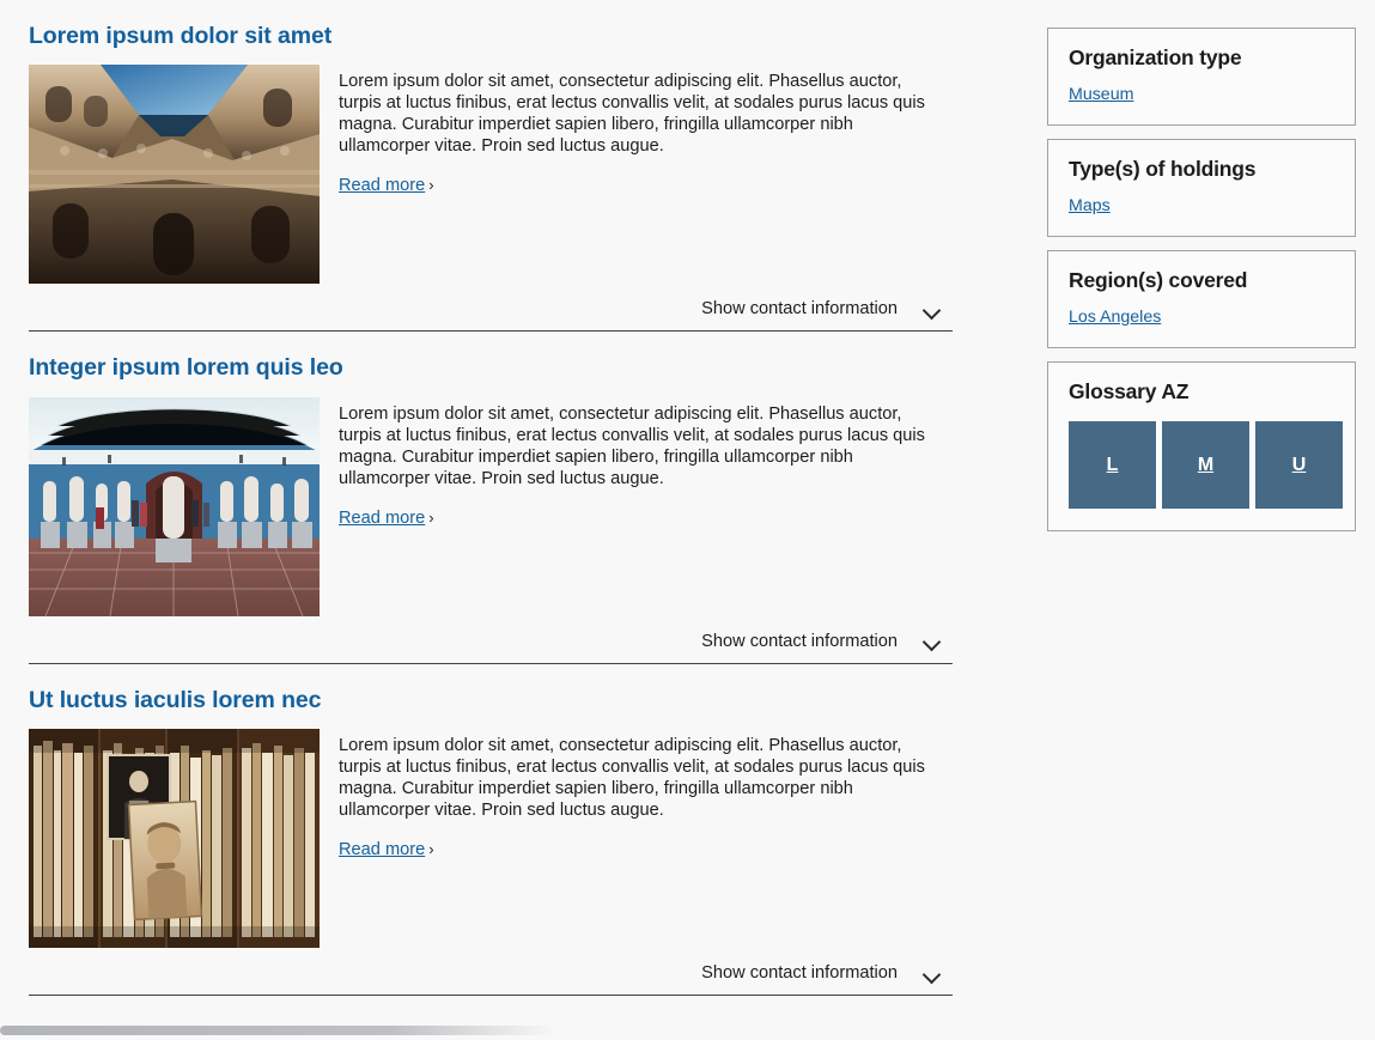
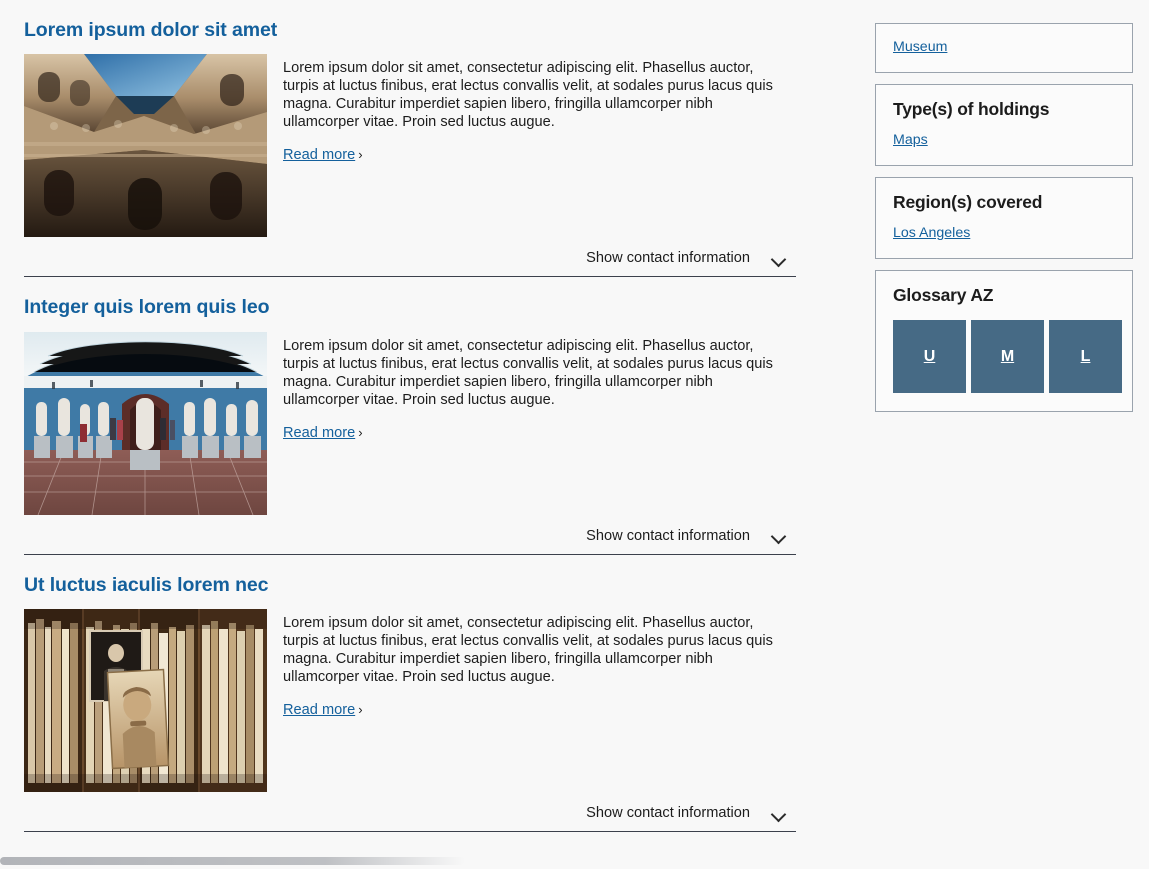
  Lorem ipsum dolor sit amet
  Lorem ipsum dolor sit amet, consectetur adipiscing elit. Phasellus auctor, turpis at luctus finibus, erat lectus convallis velit, at sodales purus lacus quis magna. Curabitur imperdiet sapien libero, fringilla ullamcorper nibh ullamcorper vitae. Proin sed luctus augue.
  Read more ›
  Show contact information
- Integer ipsum lorem quis leo
+ Integer quis lorem quis leo
  Lorem ipsum dolor sit amet, consectetur adipiscing elit. Phasellus auctor, turpis at luctus finibus, erat lectus convallis velit, at sodales purus lacus quis magna. Curabitur imperdiet sapien libero, fringilla ullamcorper nibh ullamcorper vitae. Proin sed luctus augue.
  Read more ›
  Show contact information
  Ut luctus iaculis lorem nec
  Lorem ipsum dolor sit amet, consectetur adipiscing elit. Phasellus auctor, turpis at luctus finibus, erat lectus convallis velit, at sodales purus lacus quis magna. Curabitur imperdiet sapien libero, fringilla ullamcorper nibh ullamcorper vitae. Proin sed luctus augue.
  Read more ›
  Show contact information
- Organization type
  Museum
  Type(s) of holdings
  Maps
  Region(s) covered
  Los Angeles
  Glossary AZ
- L
+ U
  M
- U
+ L
